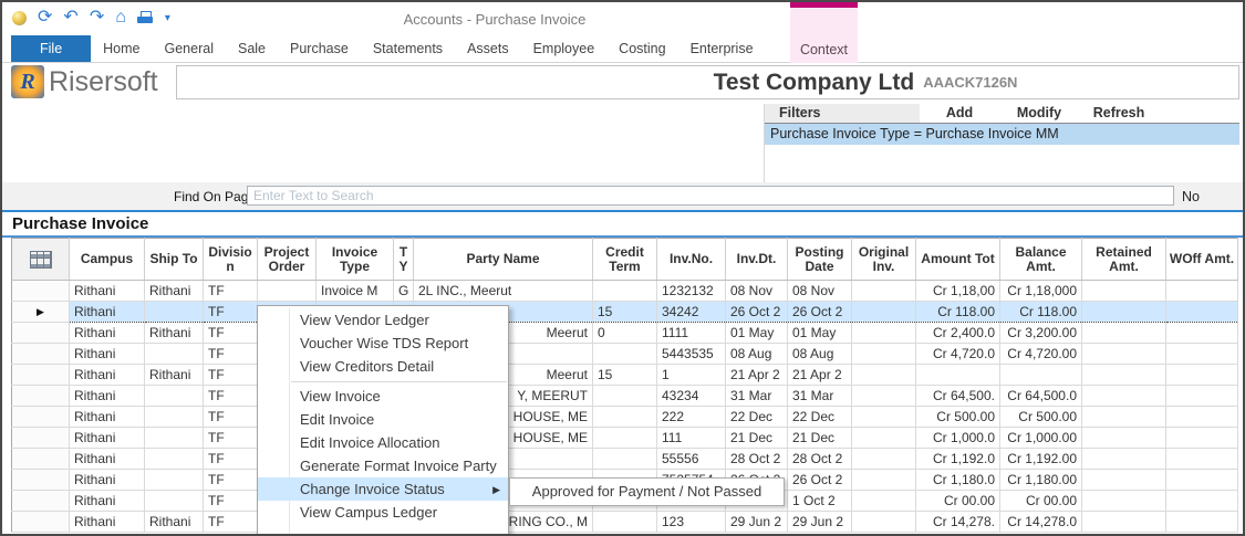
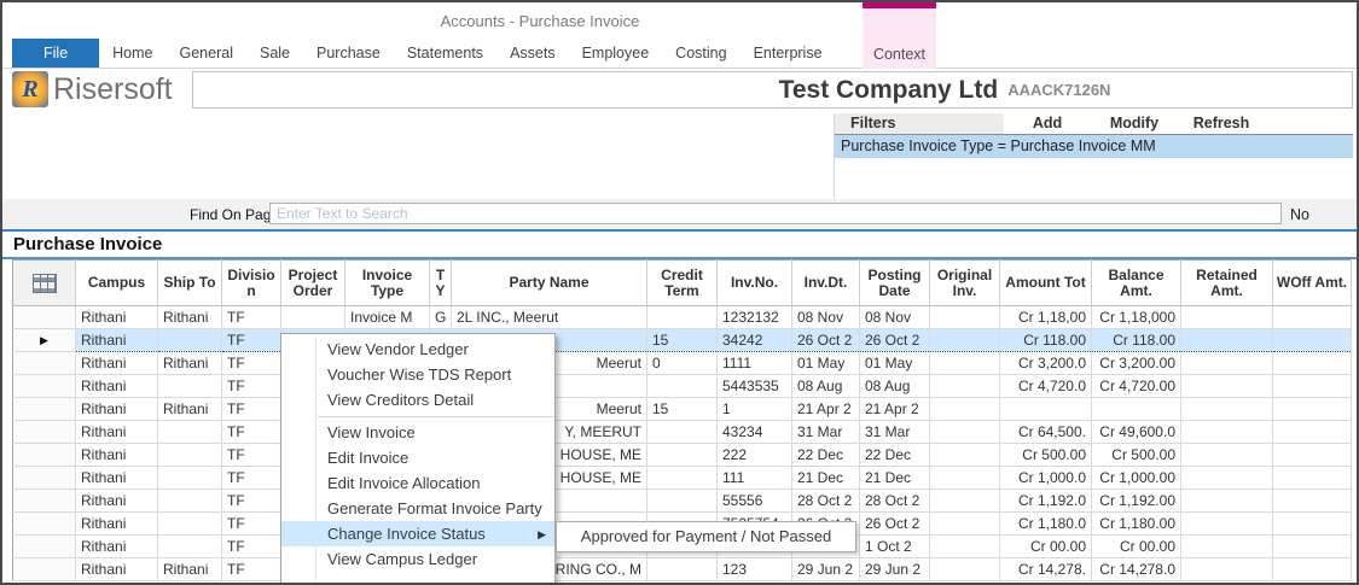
- ⟳
- ↶
- ↷
- ⌂
- ▾
  Accounts - Purchase Invoice
  Context
  File
  Home
  General
  Sale
  Purchase
  Statements
  Assets
  Employee
  Costing
  Enterprise
  R
  Risersoft
  Test Company Ltd
  AAACK7126N
  Filters
  Add
  Modify
  Refresh
  Purchase Invoice Type = Purchase Invoice MM
  Find On Pag
  Enter Text to Search
  No
  Purchase Invoice
  	Campus	Ship To	Division	Project Order	Invoice Type	TY	Party Name	Credit Term	Inv.No.	Inv.Dt.	Posting Date	Original Inv.	Amount Tot	Balance Amt.	Retained Amt.	WOff Amt.
  	Rithani	Rithani	TF		Invoice M	G	2L INC., Meerut		1232132	08 Nov	08 Nov		Cr 1,18,00	Cr 1,18,000
  ▶	Rithani		TF					15	34242	26 Oct 2	26 Oct 2		Cr 118.00	Cr 118.00
- 	Rithani	Rithani	TF				Meerut	0	1111	01 May	01 May		Cr 2,400.0	Cr 3,200.00
+ 	Rithani	Rithani	TF				Meerut	0	1111	01 May	01 May		Cr 3,200.0	Cr 3,200.00
  	Rithani		TF						5443535	08 Aug	08 Aug		Cr 4,720.0	Cr 4,720.00
  	Rithani	Rithani	TF				Meerut	15	1	21 Apr 2	21 Apr 2
- 	Rithani		TF				Y, MEERUT		43234	31 Mar	31 Mar		Cr 64,500.	Cr 64,500.0
+ 	Rithani		TF				Y, MEERUT		43234	31 Mar	31 Mar		Cr 64,500.	Cr 49,600.0
  	Rithani		TF				HOUSE, ME		222	22 Dec	22 Dec		Cr 500.00	Cr 500.00
  	Rithani		TF				HOUSE, ME		111	21 Dec	21 Dec		Cr 1,000.0	Cr 1,000.00
  	Rithani		TF						55556	28 Oct 2	28 Oct 2		Cr 1,192.0	Cr 1,192.00
  	Rithani		TF								26 Oct 2		Cr 1,180.0	Cr 1,180.00
  	Rithani		TF								1 Oct 2		Cr 00.00	Cr 00.00
  	Rithani	Rithani	TF				RING CO., M		123	29 Jun 2	29 Jun 2		Cr 14,278.	Cr 14,278.0
  View Vendor Ledger
  Voucher Wise TDS Report
  View Creditors Detail
  View Invoice
  Edit Invoice
  Edit Invoice Allocation
  Generate Format Invoice Party
  Change Invoice Status
  ▶
  View Campus Ledger
  Approved for Payment / Not Passed
